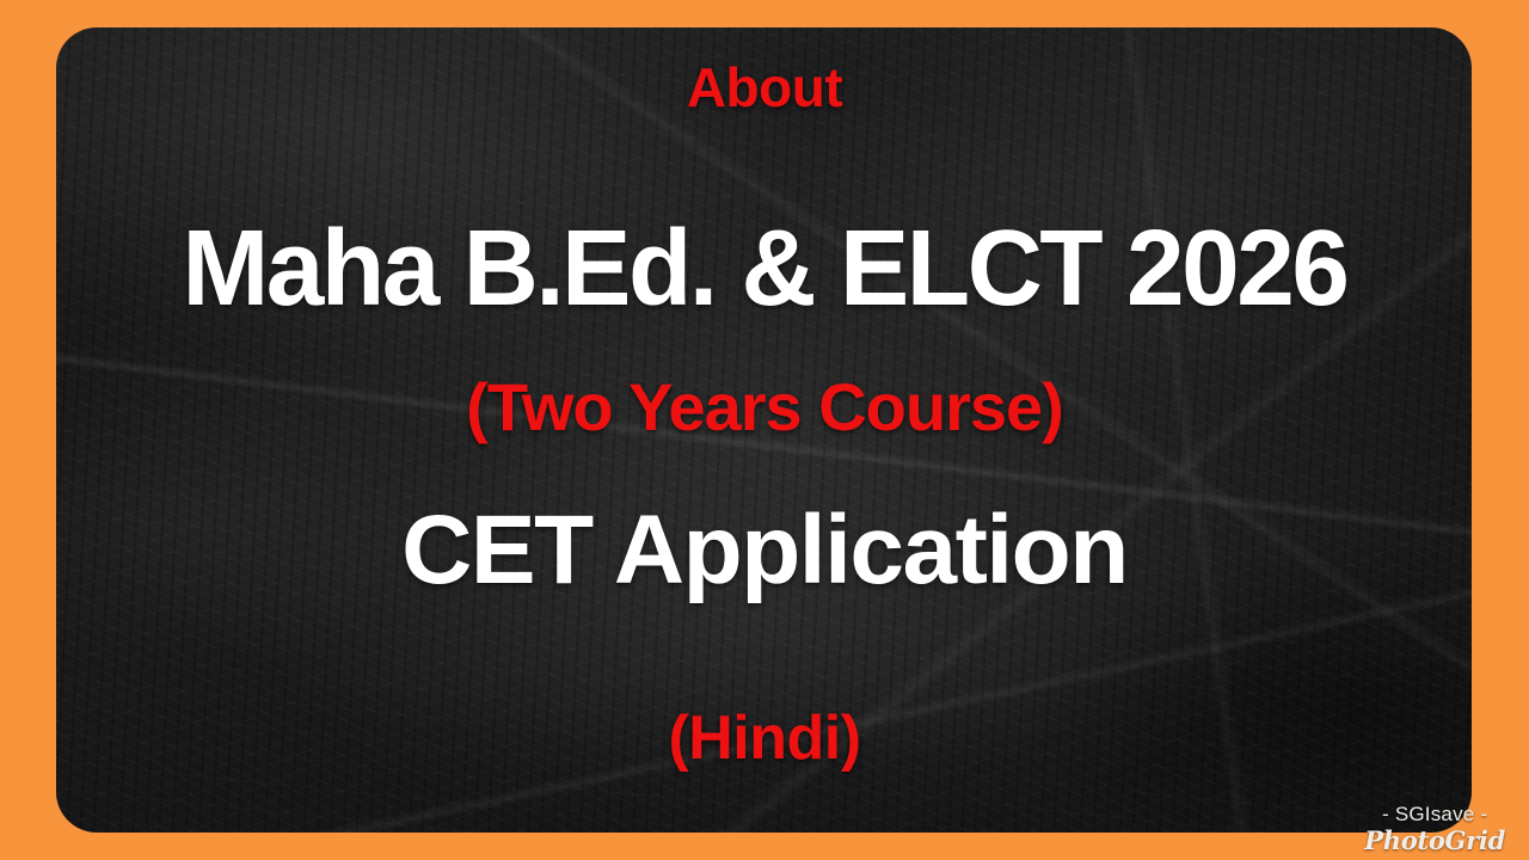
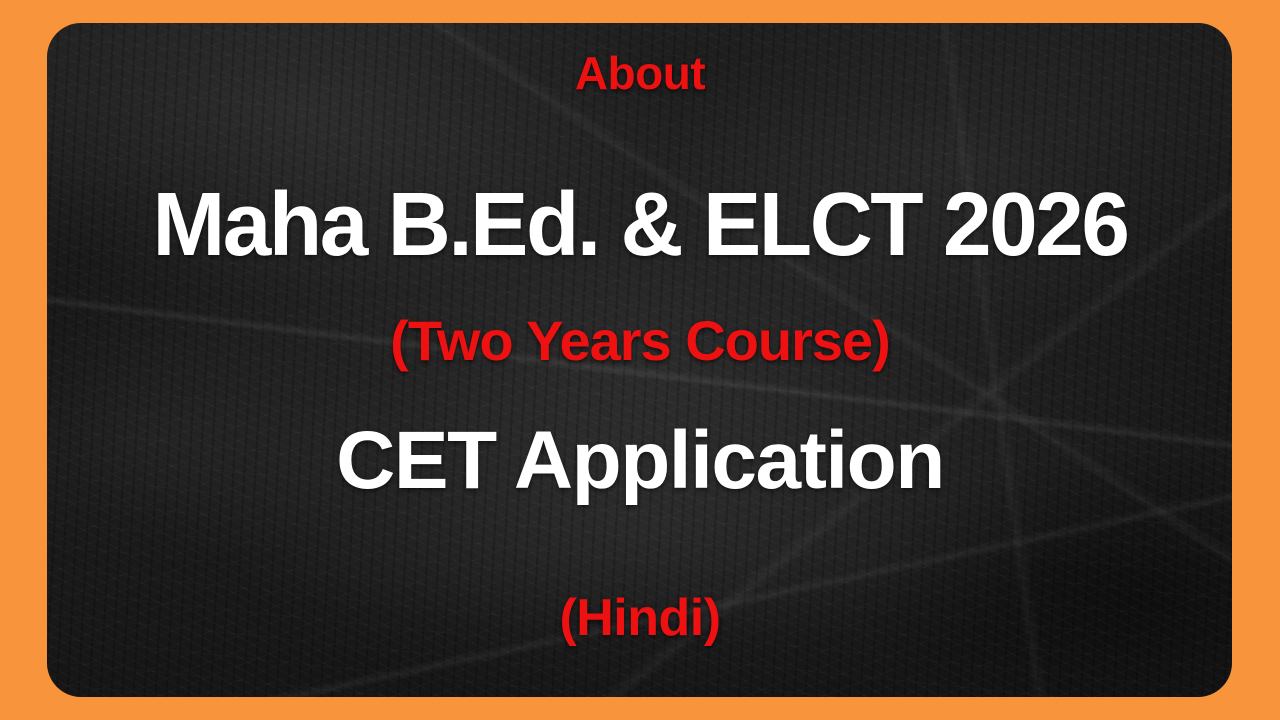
  About
  Maha B.Ed. & ELCT 2026
  (Two Years Course)
  CET Application
  (Hindi)
- - SGIsave -
- PhotoGrid
